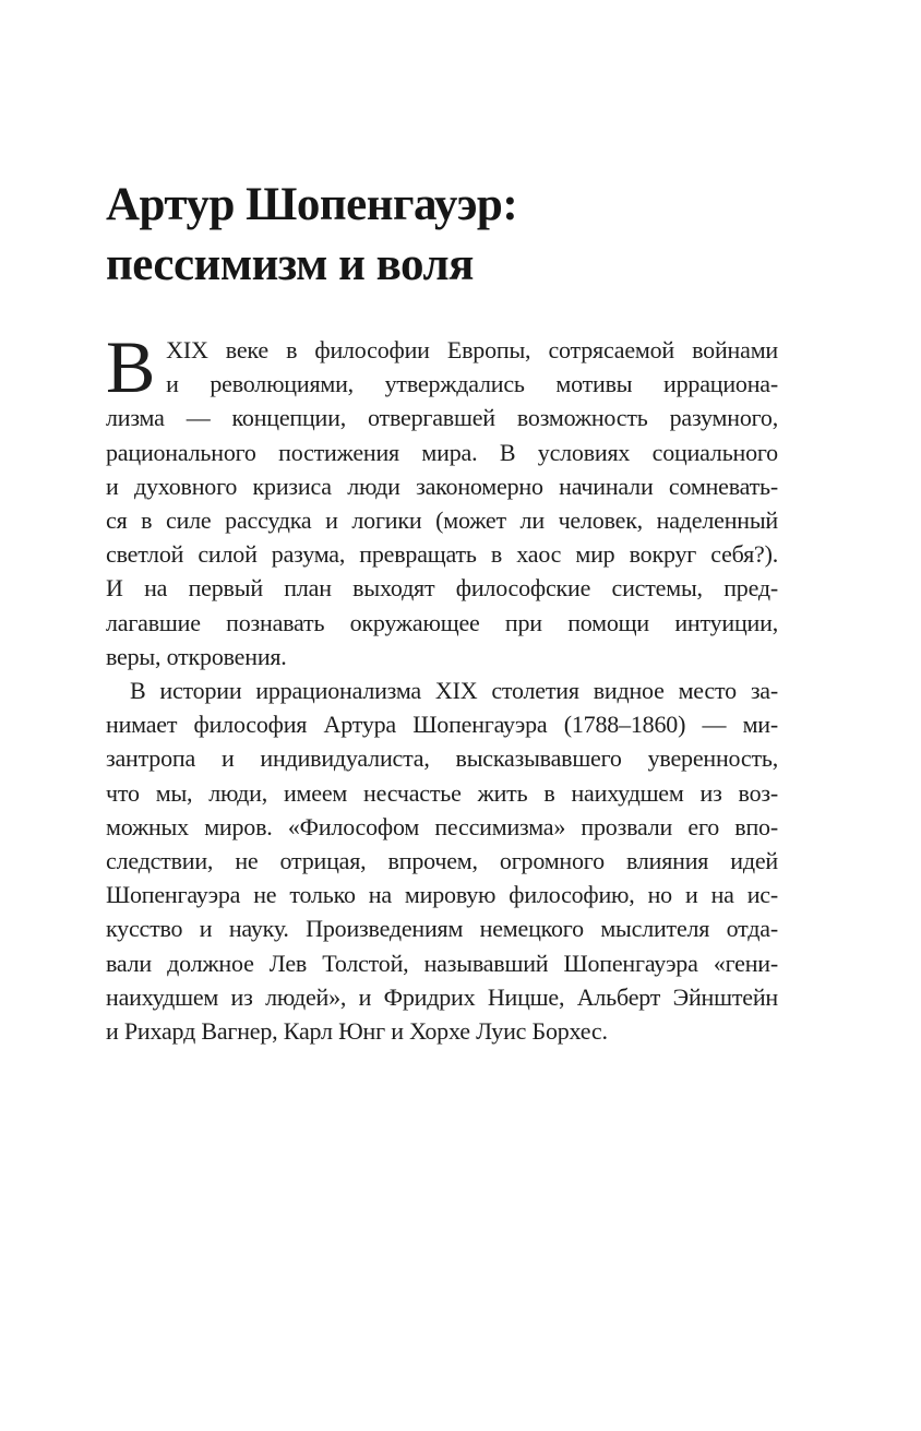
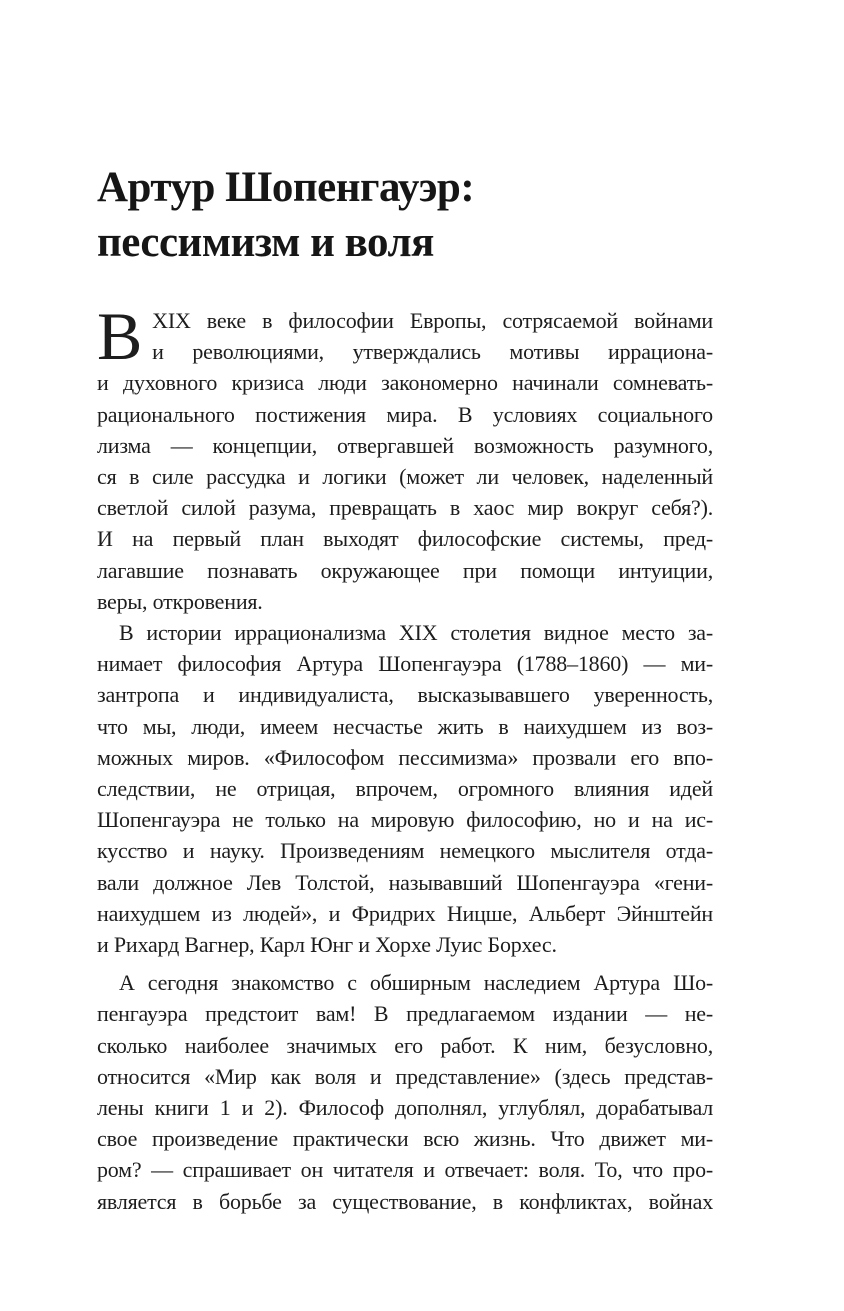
  Артур Шопенгауэр:
  пессимизм и воля
  В
  XIX веке в философии Европы, сотрясаемой войнами
  и революциями, утверждались мотивы иррациона-
- лизма — концепции, отвергавшей возможность разумного,
+ и духовного кризиса люди закономерно начинали сомневать-
  рационального постижения мира. В условиях социального
- и духовного кризиса люди закономерно начинали сомневать-
+ лизма — концепции, отвергавшей возможность разумного,
  ся в силе рассудка и логики (может ли человек, наделенный
  светлой силой разума, превращать в хаос мир вокруг себя?).
  И на первый план выходят философские системы, пред-
  лагавшие познавать окружающее при помощи интуиции,
  веры, откровения.
  В истории иррационализма XIX столетия видное место за-
  нимает философия Артура Шопенгауэра (1788–1860) — ми-
  зантропа и индивидуалиста, высказывавшего уверенность,
  что мы, люди, имеем несчастье жить в наихудшем из воз-
  можных миров. «Философом пессимизма» прозвали его впо-
  следствии, не отрицая, впрочем, огромного влияния идей
  Шопенгауэра не только на мировую философию, но и на ис-
  кусство и науку. Произведениям немецкого мыслителя отда-
  вали должное Лев Толстой, называвший Шопенгауэра «гени-
  наихудшем из людей», и Фридрих Ницше, Альберт Эйнштейн
  и Рихард Вагнер, Карл Юнг и Хорхе Луис Борхес.
+ А сегодня знакомство с обширным наследием Артура Шо-
+ пенгауэра предстоит вам! В предлагаемом издании — не-
+ сколько наиболее значимых его работ. К ним, безусловно,
+ относится «Мир как воля и представление» (здесь представ-
+ лены книги 1 и 2). Философ дополнял, углублял, дорабатывал
+ свое произведение практически всю жизнь. Что движет ми-
+ ром? — спрашивает он читателя и отвечает: воля. То, что про-
+ является в борьбе за существование, в конфликтах, войнах
